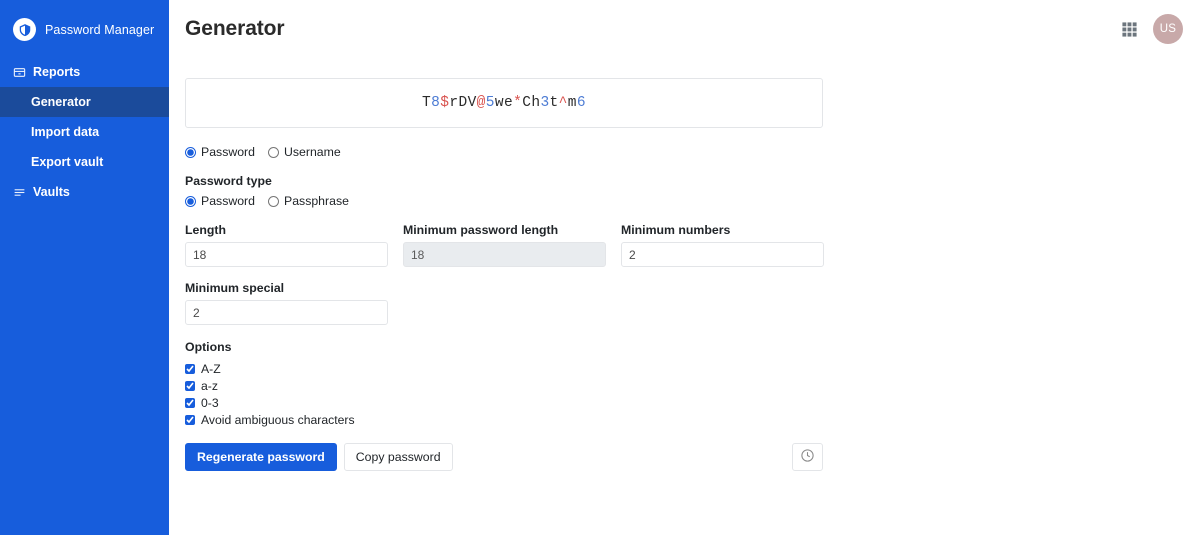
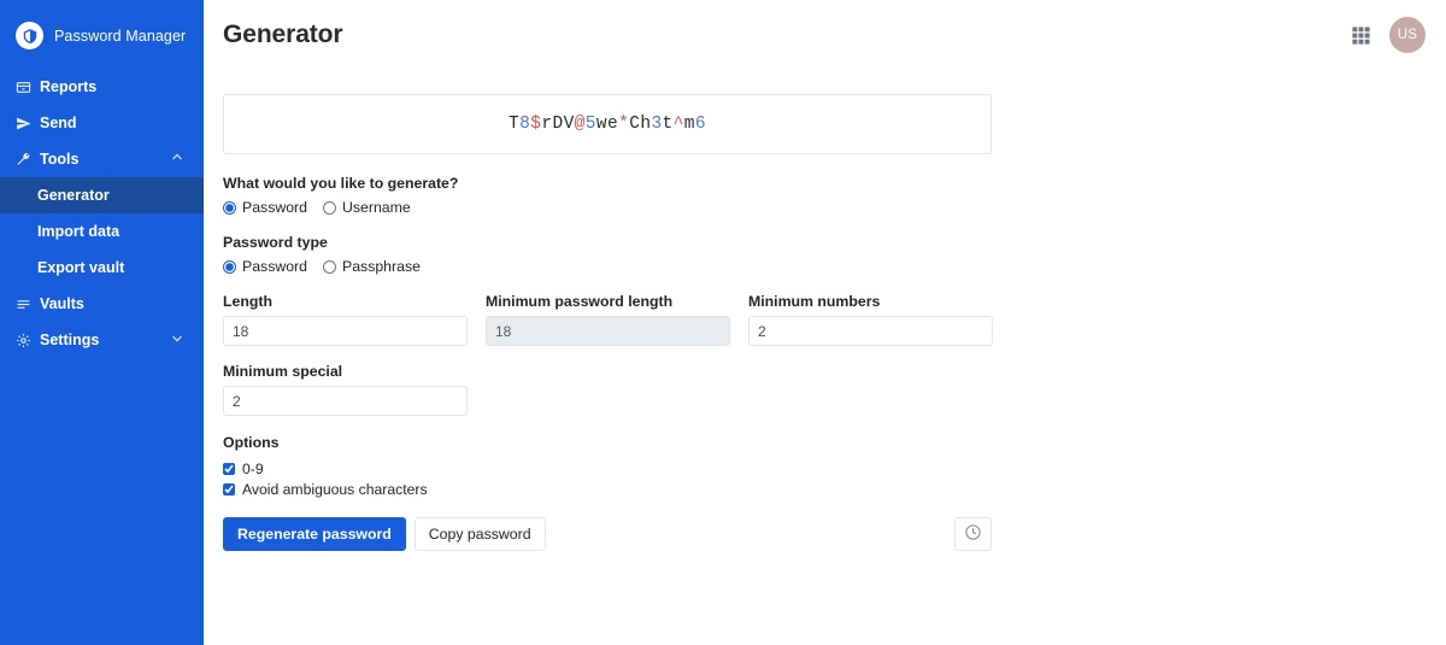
  Password Manager
  Reports
+ Send
+ Tools
  Generator
  Import data
  Export vault
  Vaults
+ Settings
  Generator
  US
  T8$rDV@5we*Ch3t^m6
+ What would you like to generate?
  Password
  Username
  Password type
  Password
  Passphrase
  Length
  18
  Minimum password length
  18
  Minimum numbers
  2
  Minimum special
  2
  Options
- A-Z
- a-z
- 0-3
+ 0-9
  Avoid ambiguous characters
  Regenerate password
  Copy password
